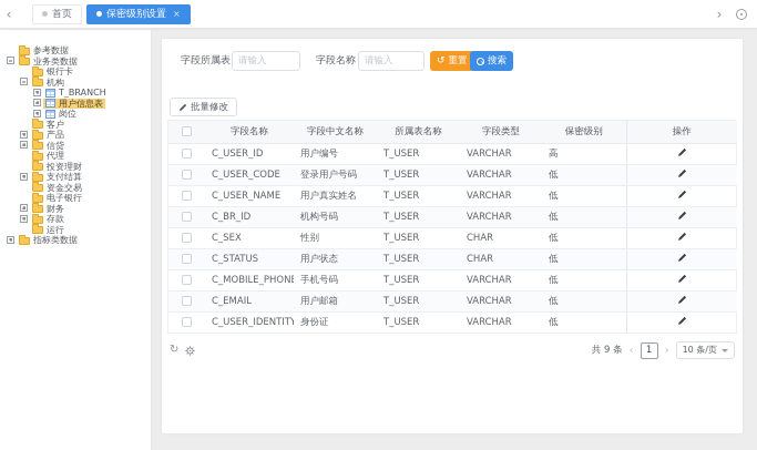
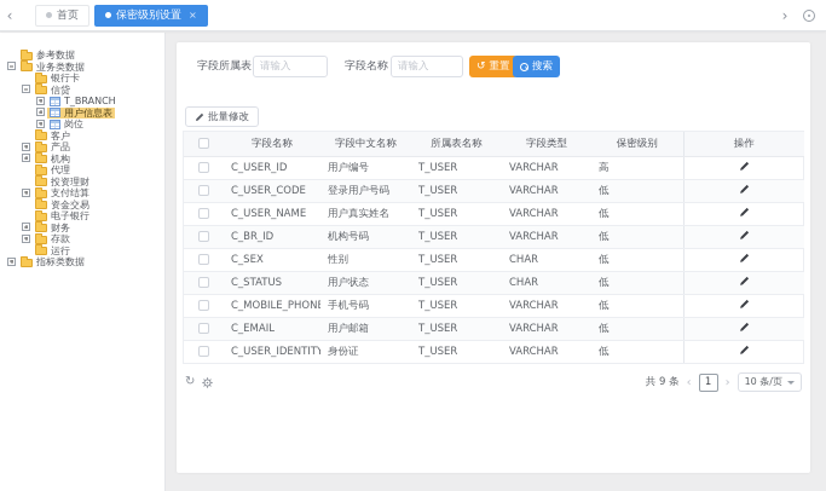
  ‹
  首页
  保密级别设置
  ×
  ›
  参考数据
  业务类数据
  银行卡
- 机构
+ 信贷
  T_BRANCH
  用户信息表
  岗位
  客户
  产品
- 信贷
+ 机构
  代理
  投资理财
  支付结算
  资金交易
  电子银行
  财务
  存款
  运行
  指标类数据
  字段所属表
  请输入
  字段名称
  请输入
  ↺
  重置
  搜索
  批量修改
  	字段名称	字段中文名称	所属表名称	字段类型	保密级别	操作
  	C_USER_ID	用户编号	T_USER	VARCHAR	高
  	C_USER_CODE	登录用户号码	T_USER	VARCHAR	低
  	C_USER_NAME	用户真实姓名	T_USER	VARCHAR	低
  	C_BR_ID	机构号码	T_USER	VARCHAR	低
  	C_SEX	性别	T_USER	CHAR	低
  	C_STATUS	用户状态	T_USER	CHAR	低
  	C_MOBILE_PHON	手机号码	T_USER	VARCHAR	低
  	C_EMAIL	用户邮箱	T_USER	VARCHAR	低
  	C_USER_IDENTITY	身份证	T_USER	VARCHAR	低
  ↻
  共 9 条
  ‹
  1
  ›
  10 条/页
